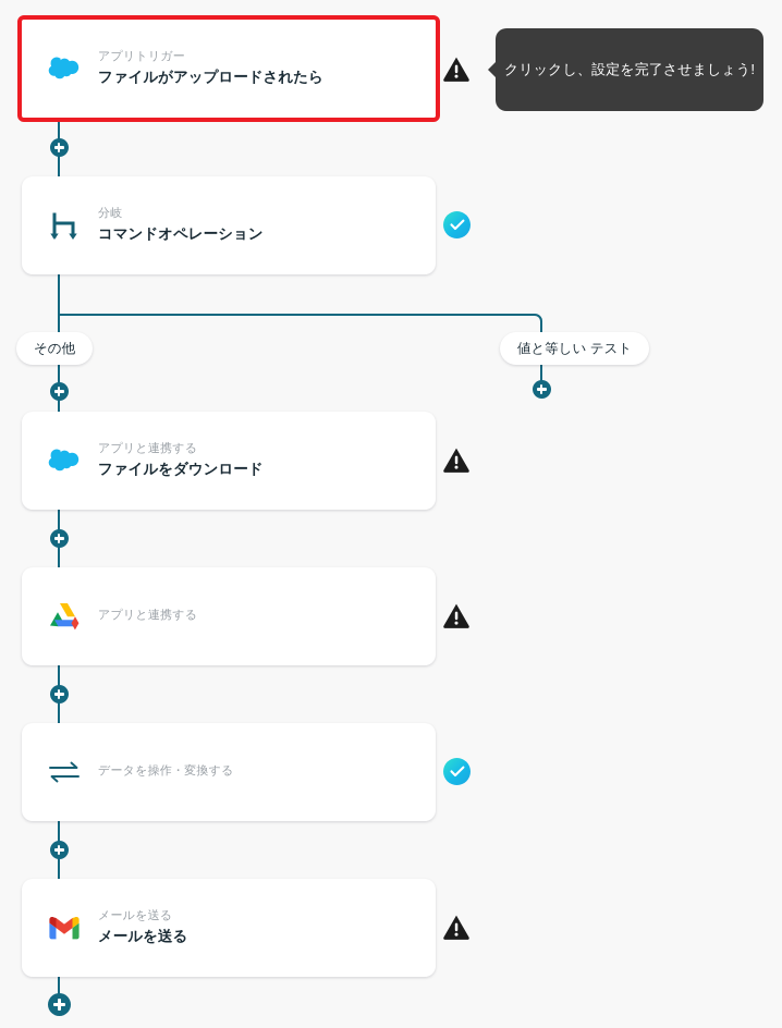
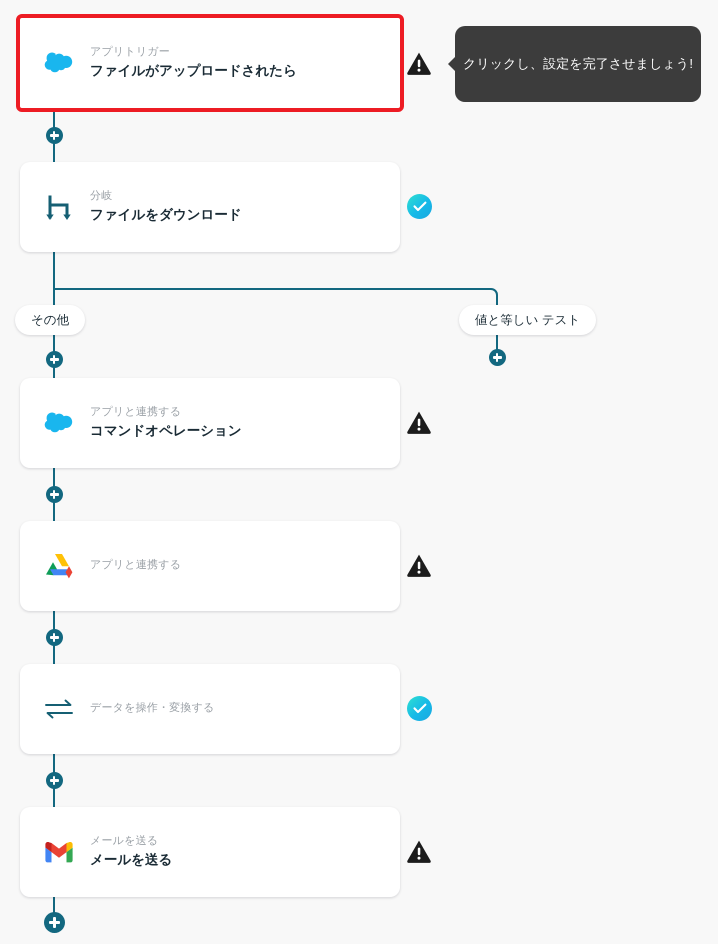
  アプリトリガー
  ファイルがアップロードされたら
  クリックし、設定を完了させましょう!
  分岐
- コマンドオペレーション
+ ファイルをダウンロード
  その他
  値と等しい テスト
  アプリと連携する
- ファイルをダウンロード
+ コマンドオペレーション
  アプリと連携する
  データを操作・変換する
  メールを送る
  メールを送る
